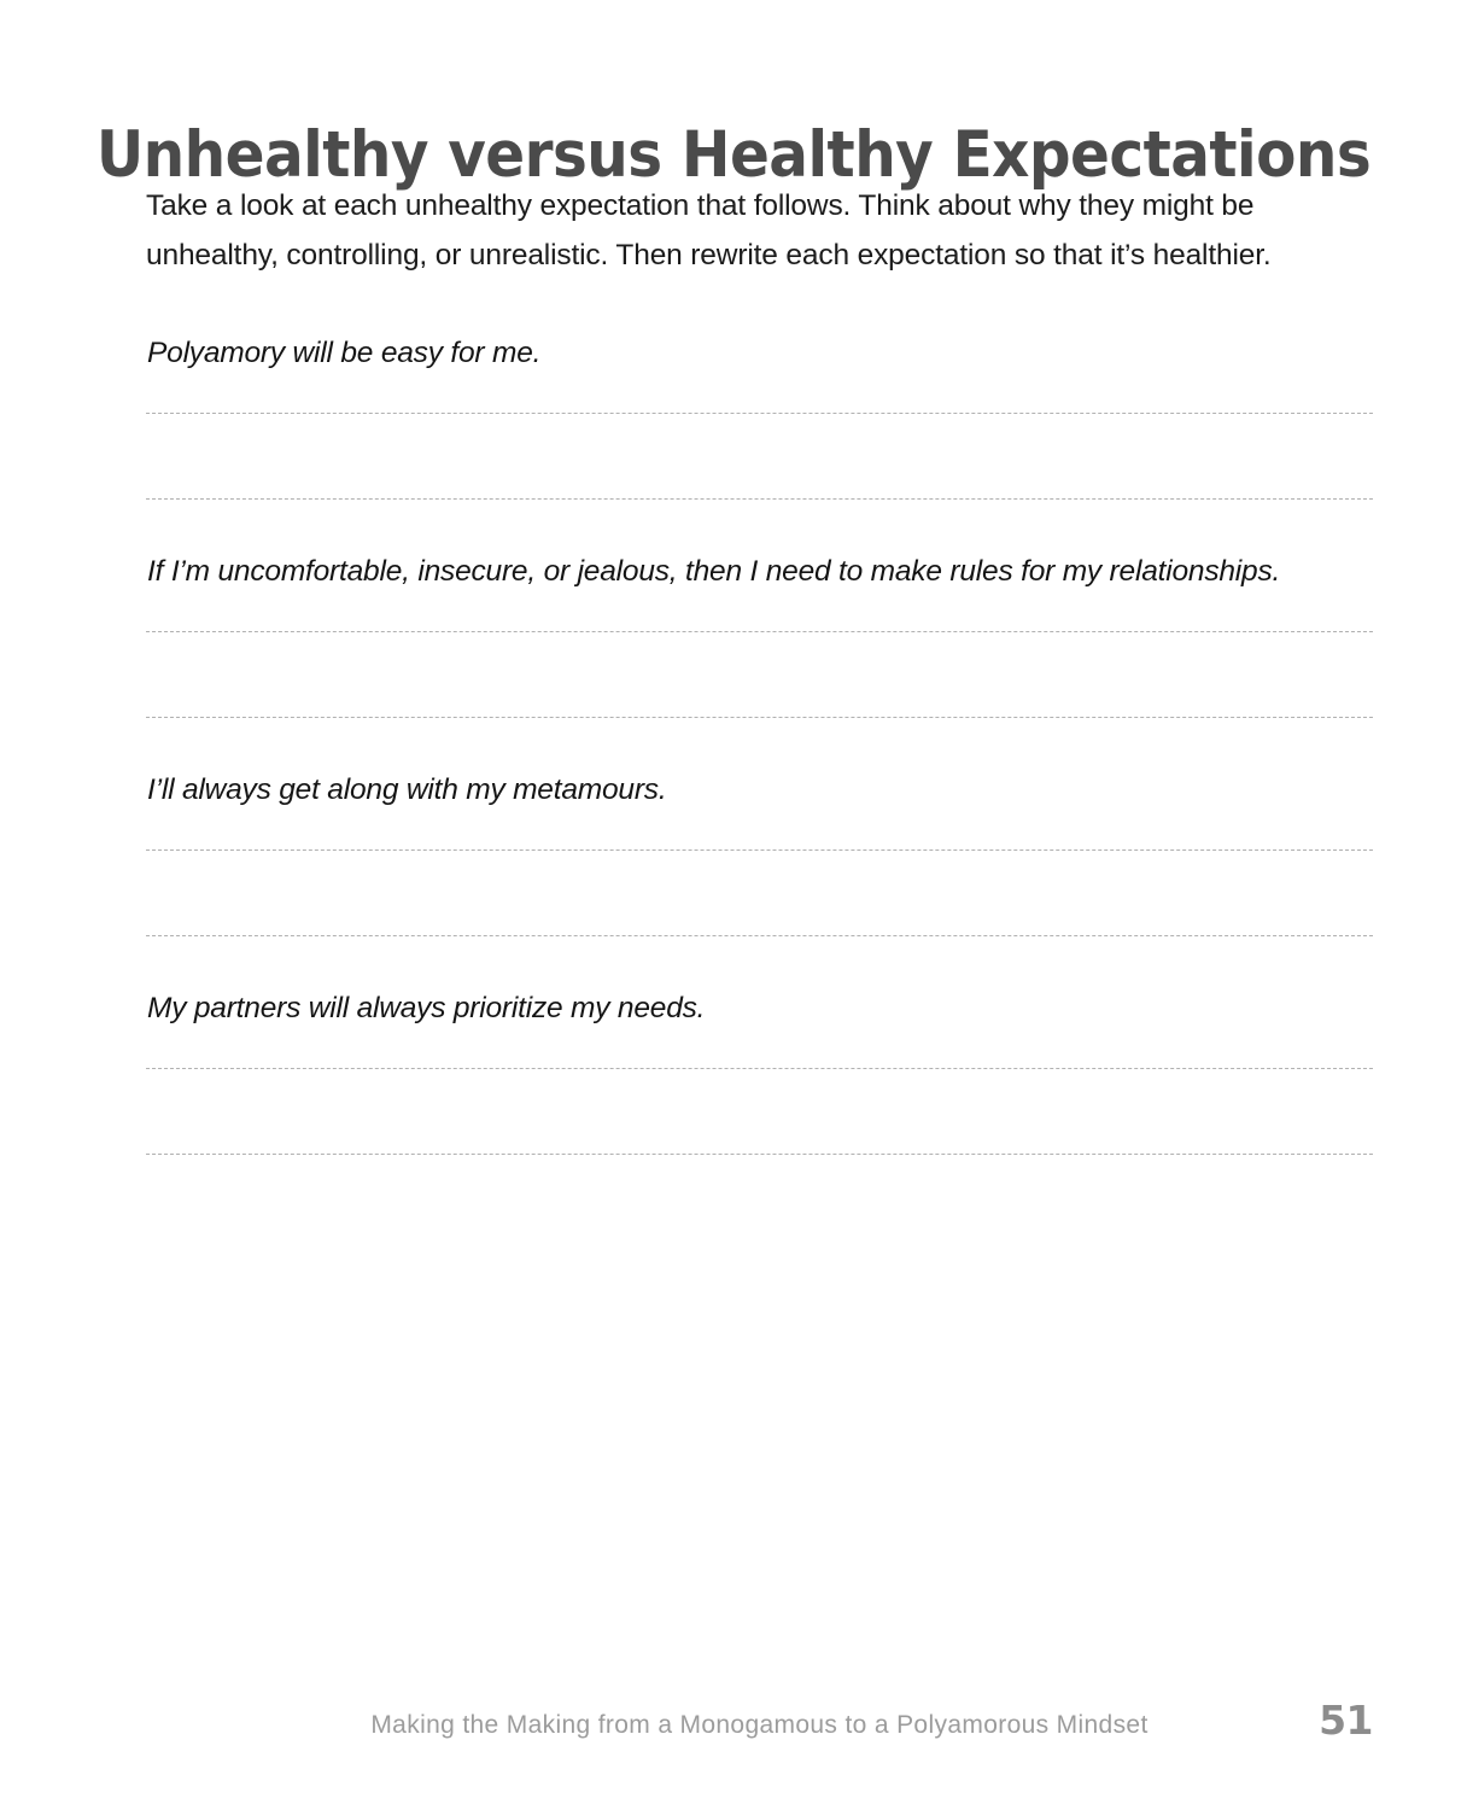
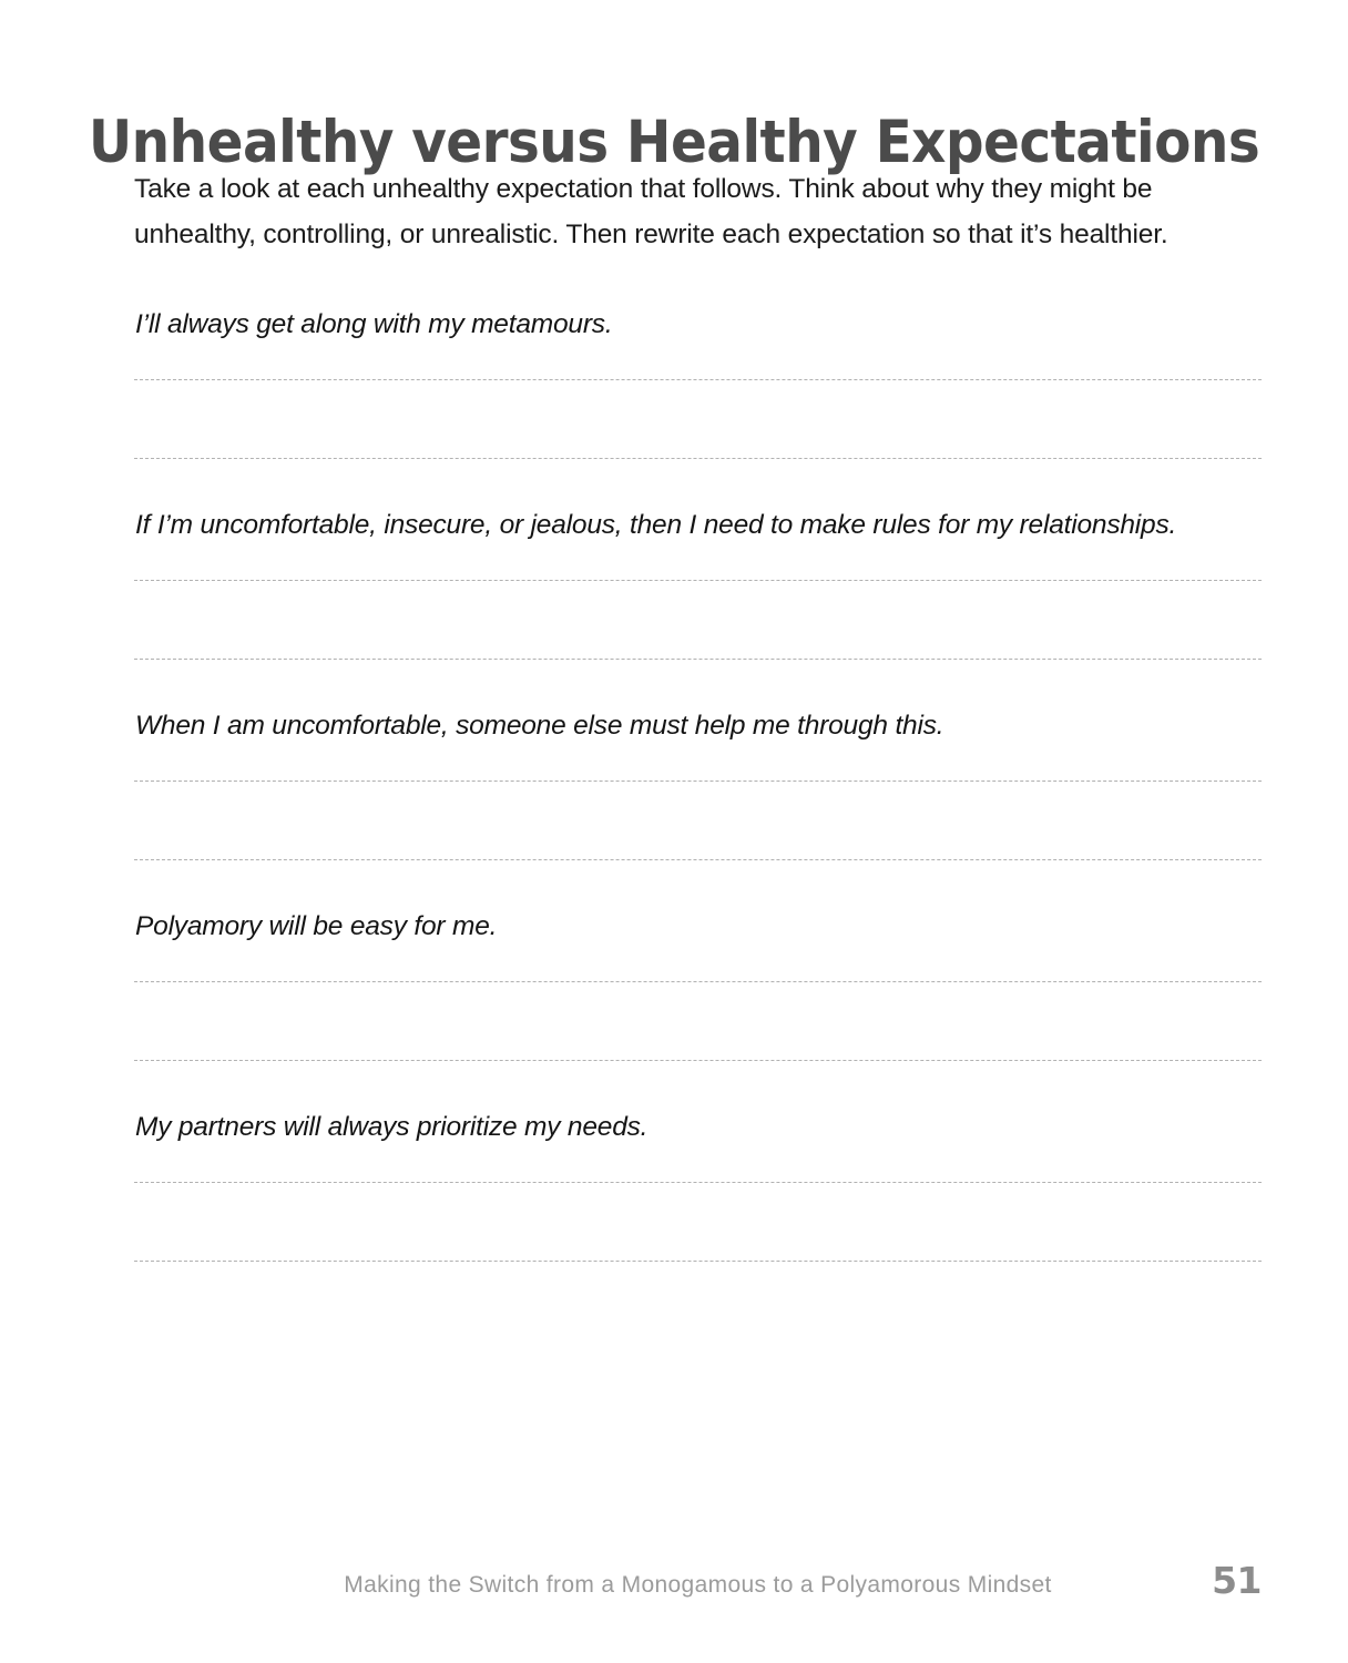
  Unhealthy versus Healthy Expectations
  Take a look at each unhealthy expectation that follows. Think about why they might be unhealthy, controlling, or unrealistic. Then rewrite each expectation so that it’s healthier.
- Polyamory will be easy for me.
+ I’ll always get along with my metamours.
  If I’m uncomfortable, insecure, or jealous, then I need to make rules for my relationships.
+ When I am uncomfortable, someone else must help me through this.
- I’ll always get along with my metamours.
+ Polyamory will be easy for me.
  My partners will always prioritize my needs.
- Making the Making from a Monogamous to a Polyamorous Mindset
+ Making the Switch from a Monogamous to a Polyamorous Mindset
  51
